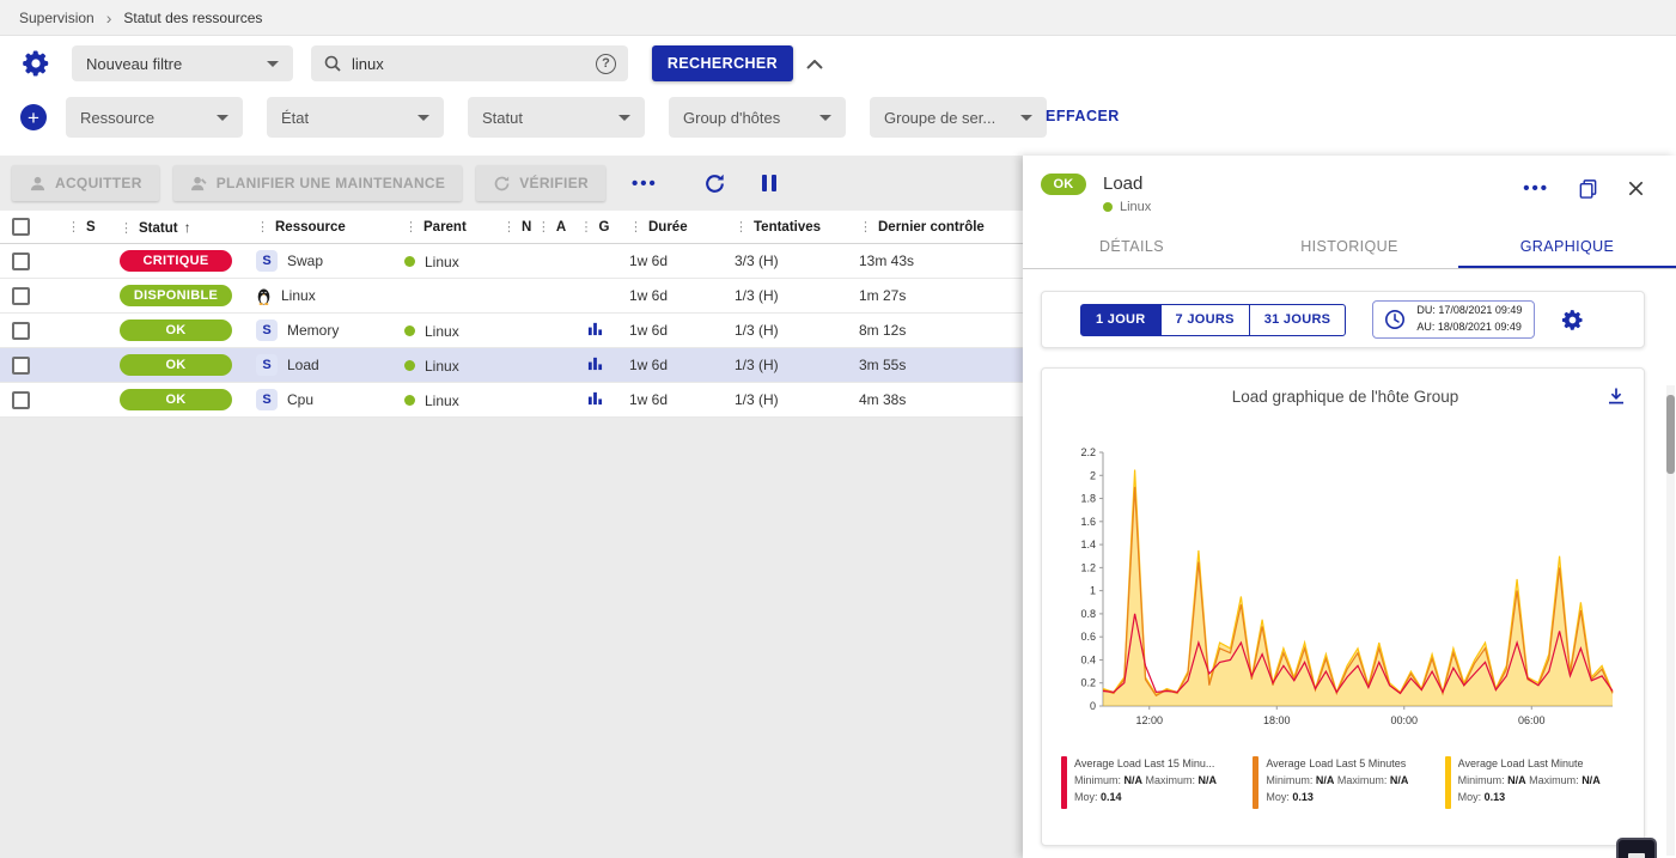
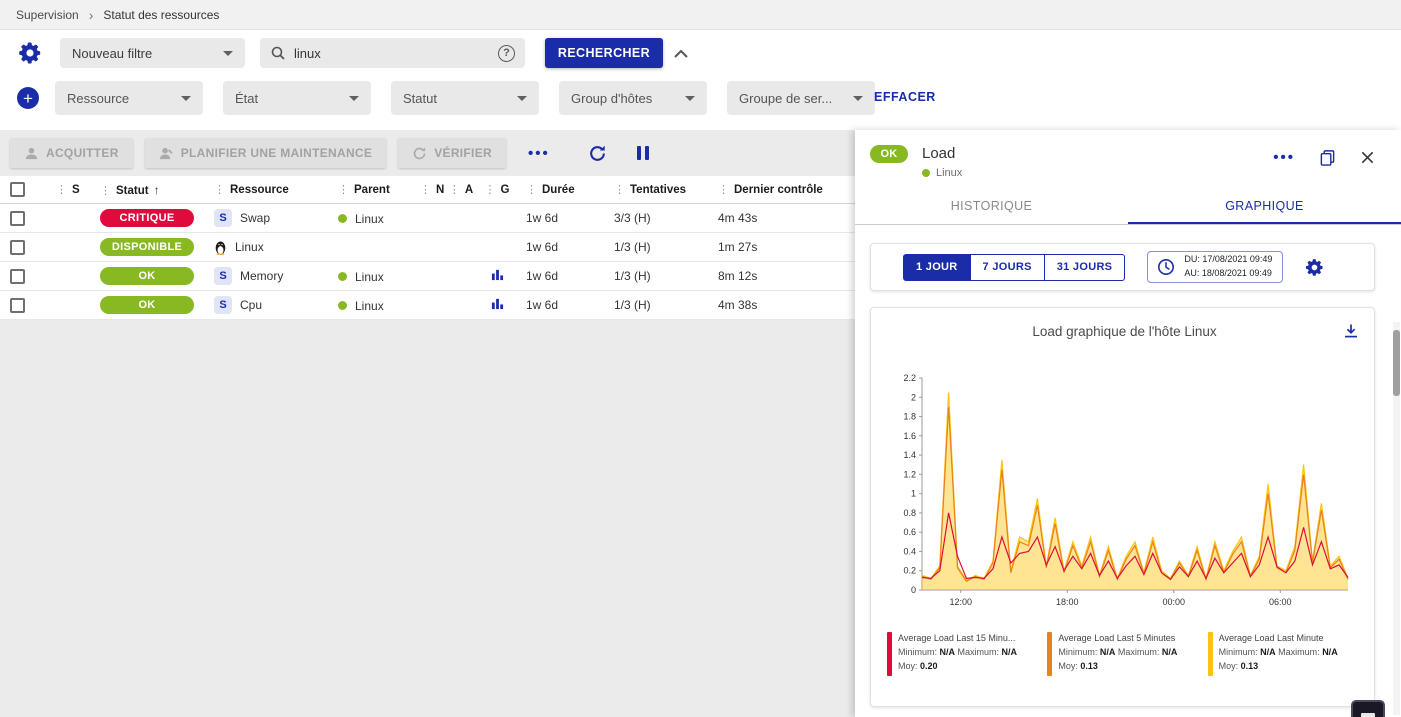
  Supervision
  ›
  Statut des ressources
  Nouveau filtre
  linux
  ?
  RECHERCHER
  +
  Ressource
  État
  Statut
  Group d'hôtes
  Groupe de ser...
  EFFACER
  ACQUITTER
  PLANIFIER UNE MAINTENANCE
  VÉRIFIER
  •••
  	⋮ S	⋮ Statut ↑	⋮ Ressource	⋮ Parent	⋮ N	⋮ A	⋮ G	⋮ Durée	⋮ Tentatives	⋮ Dernier contrôle
- 		CRITIQUE	S Swap	Linux				1w 6d	3/3 (H)	13m 43s
+ 		CRITIQUE	S Swap	Linux				1w 6d	3/3 (H)	4m 43s
  		DISPONIBLE	Linux					1w 6d	1/3 (H)	1m 27s
  		OK	S Memory	Linux				1w 6d	1/3 (H)	8m 12s
- 		OK	S Load	Linux				1w 6d	1/3 (H)	3m 55s
  		OK	S Cpu	Linux				1w 6d	1/3 (H)	4m 38s
  OK
  Load
  Linux
  •••
- DÉTAILS
  HISTORIQUE
  GRAPHIQUE
  1 JOUR
  7 JOURS
  31 JOURS
  DU: 17/08/2021 09:49
  AU: 18/08/2021 09:49
- Load graphique de l'hôte Group
+ Load graphique de l'hôte Linux
  0
  0.2
  0.4
  0.6
  0.8
  1
  1.2
  1.4
  1.6
  1.8
  2
  2.2
  12:00
  18:00
  00:00
  06:00
  Average Load Last 15 Minu...
  Minimum: N/A Maximum: N/A
- Moy: 0.14
+ Moy: 0.20
  Average Load Last 5 Minutes
  Minimum: N/A Maximum: N/A
  Moy: 0.13
  Average Load Last Minute
  Minimum: N/A Maximum: N/A
  Moy: 0.13
